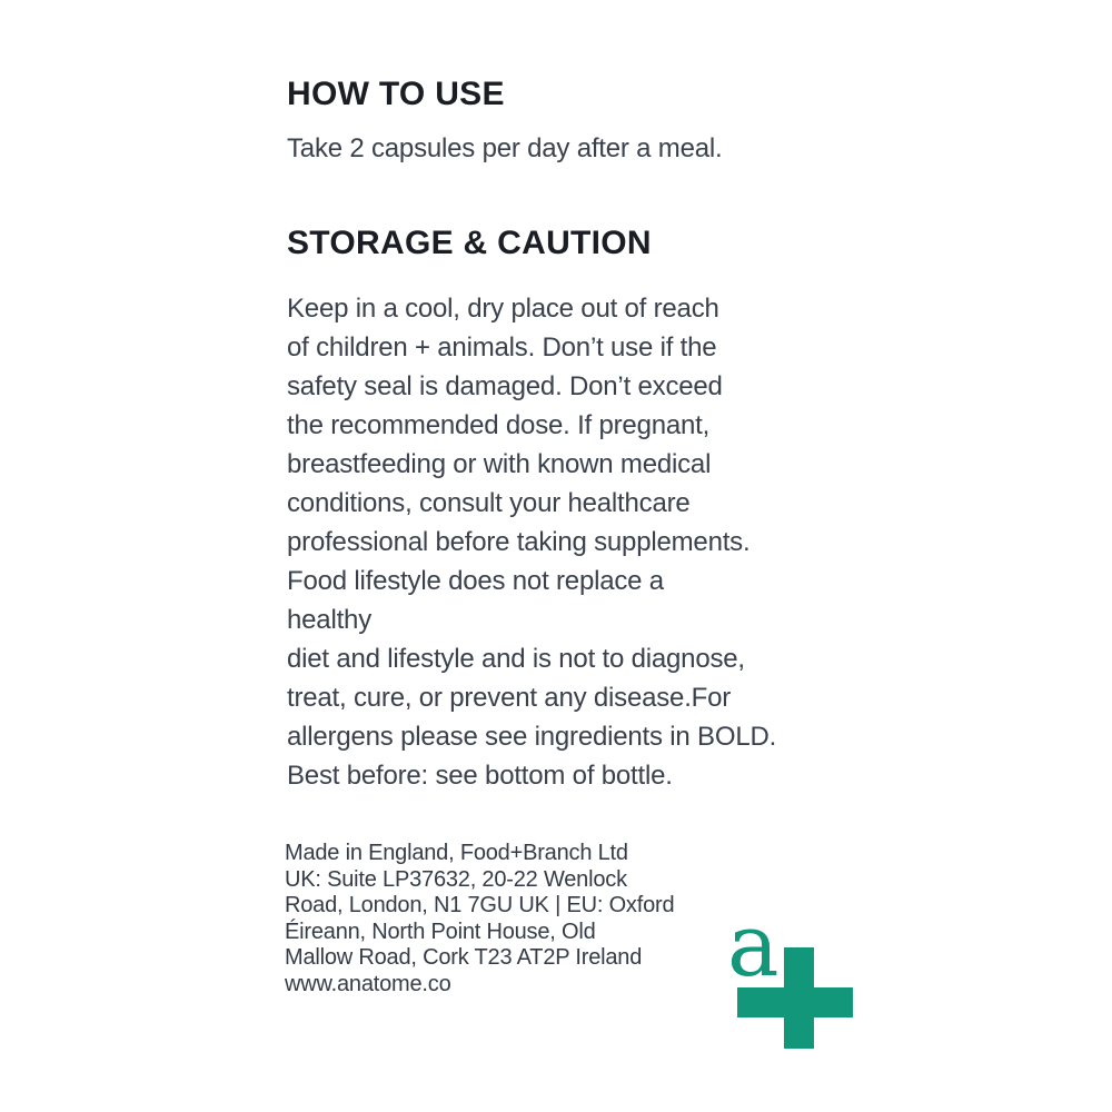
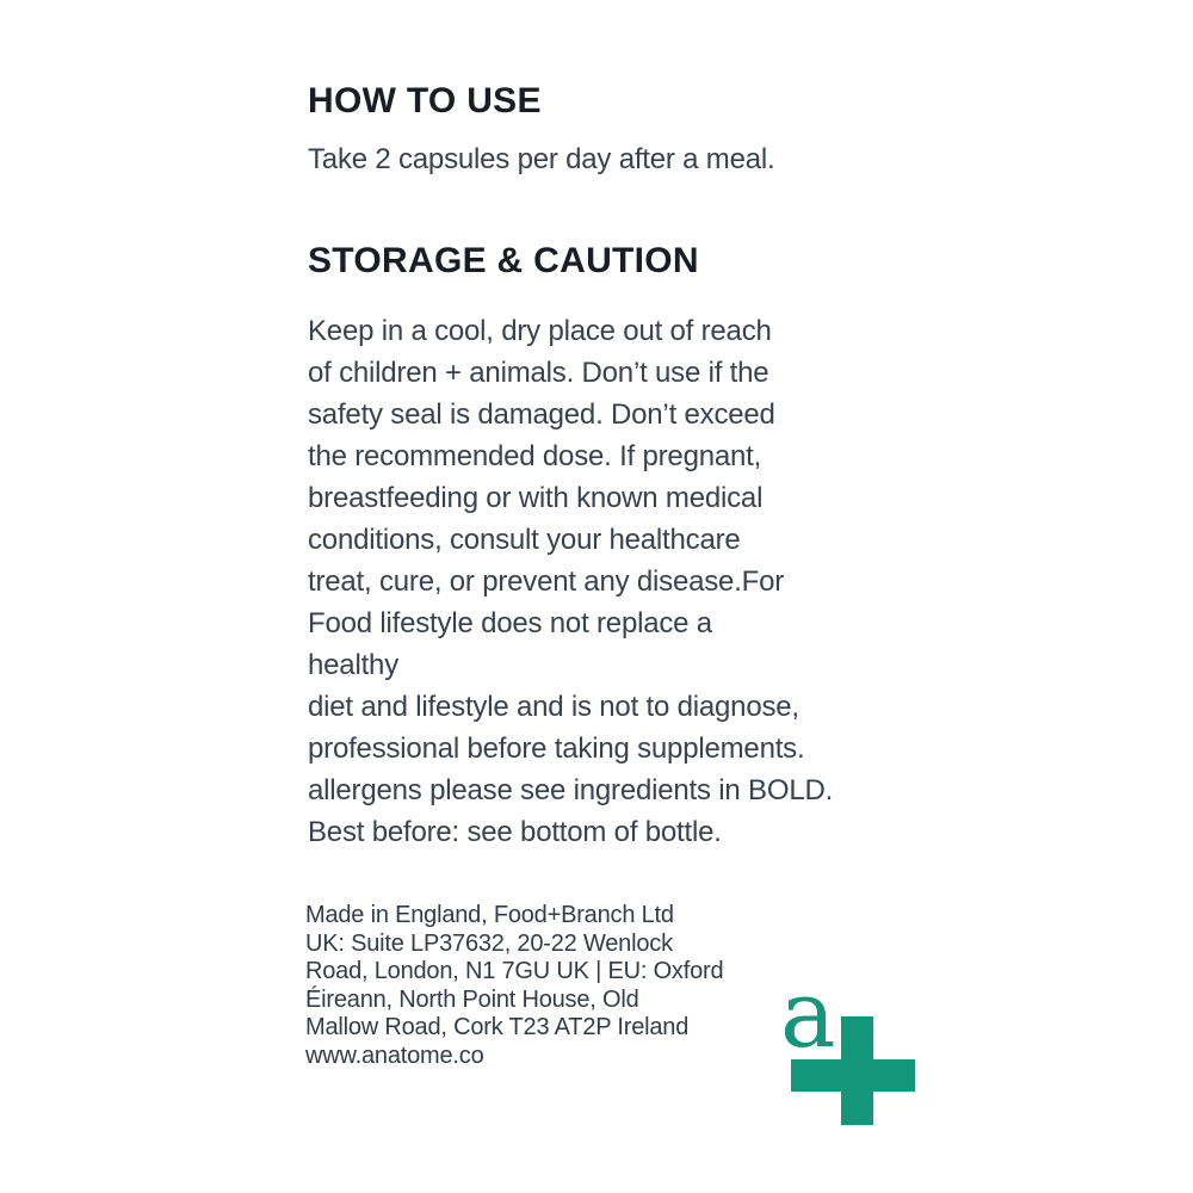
  HOW TO USE
  Take 2 capsules per day after a meal.
  STORAGE & CAUTION
  Keep in a cool, dry place out of reach
  of children + animals. Don’t use if the
  safety seal is damaged. Don’t exceed
  the recommended dose. If pregnant,
  breastfeeding or with known medical
  conditions, consult your healthcare
- professional before taking supplements.
+ treat, cure, or prevent any disease.For
  Food lifestyle does not replace a
  healthy
  diet and lifestyle and is not to diagnose,
- treat, cure, or prevent any disease.For
+ professional before taking supplements.
  allergens please see ingredients in BOLD.
  Best before: see bottom of bottle.
  Made in England, Food+Branch Ltd
  UK: Suite LP37632, 20-22 Wenlock
  Road, London, N1 7GU UK | EU: Oxford
  Éireann, North Point House, Old
  Mallow Road, Cork T23 AT2P Ireland
  www.anatome.co
  a
